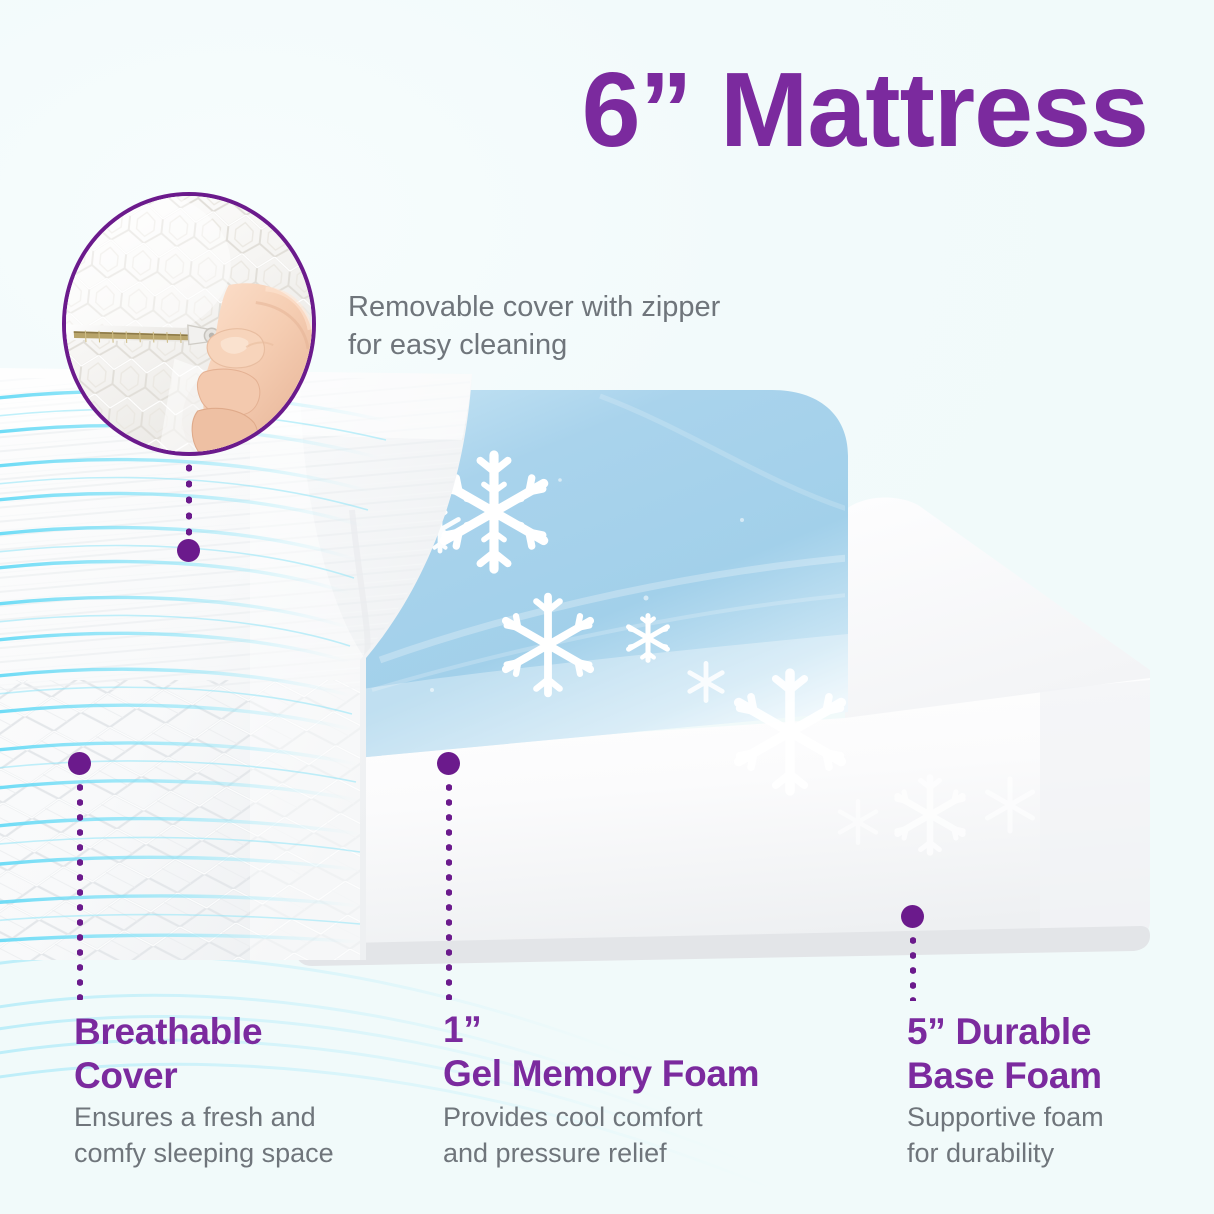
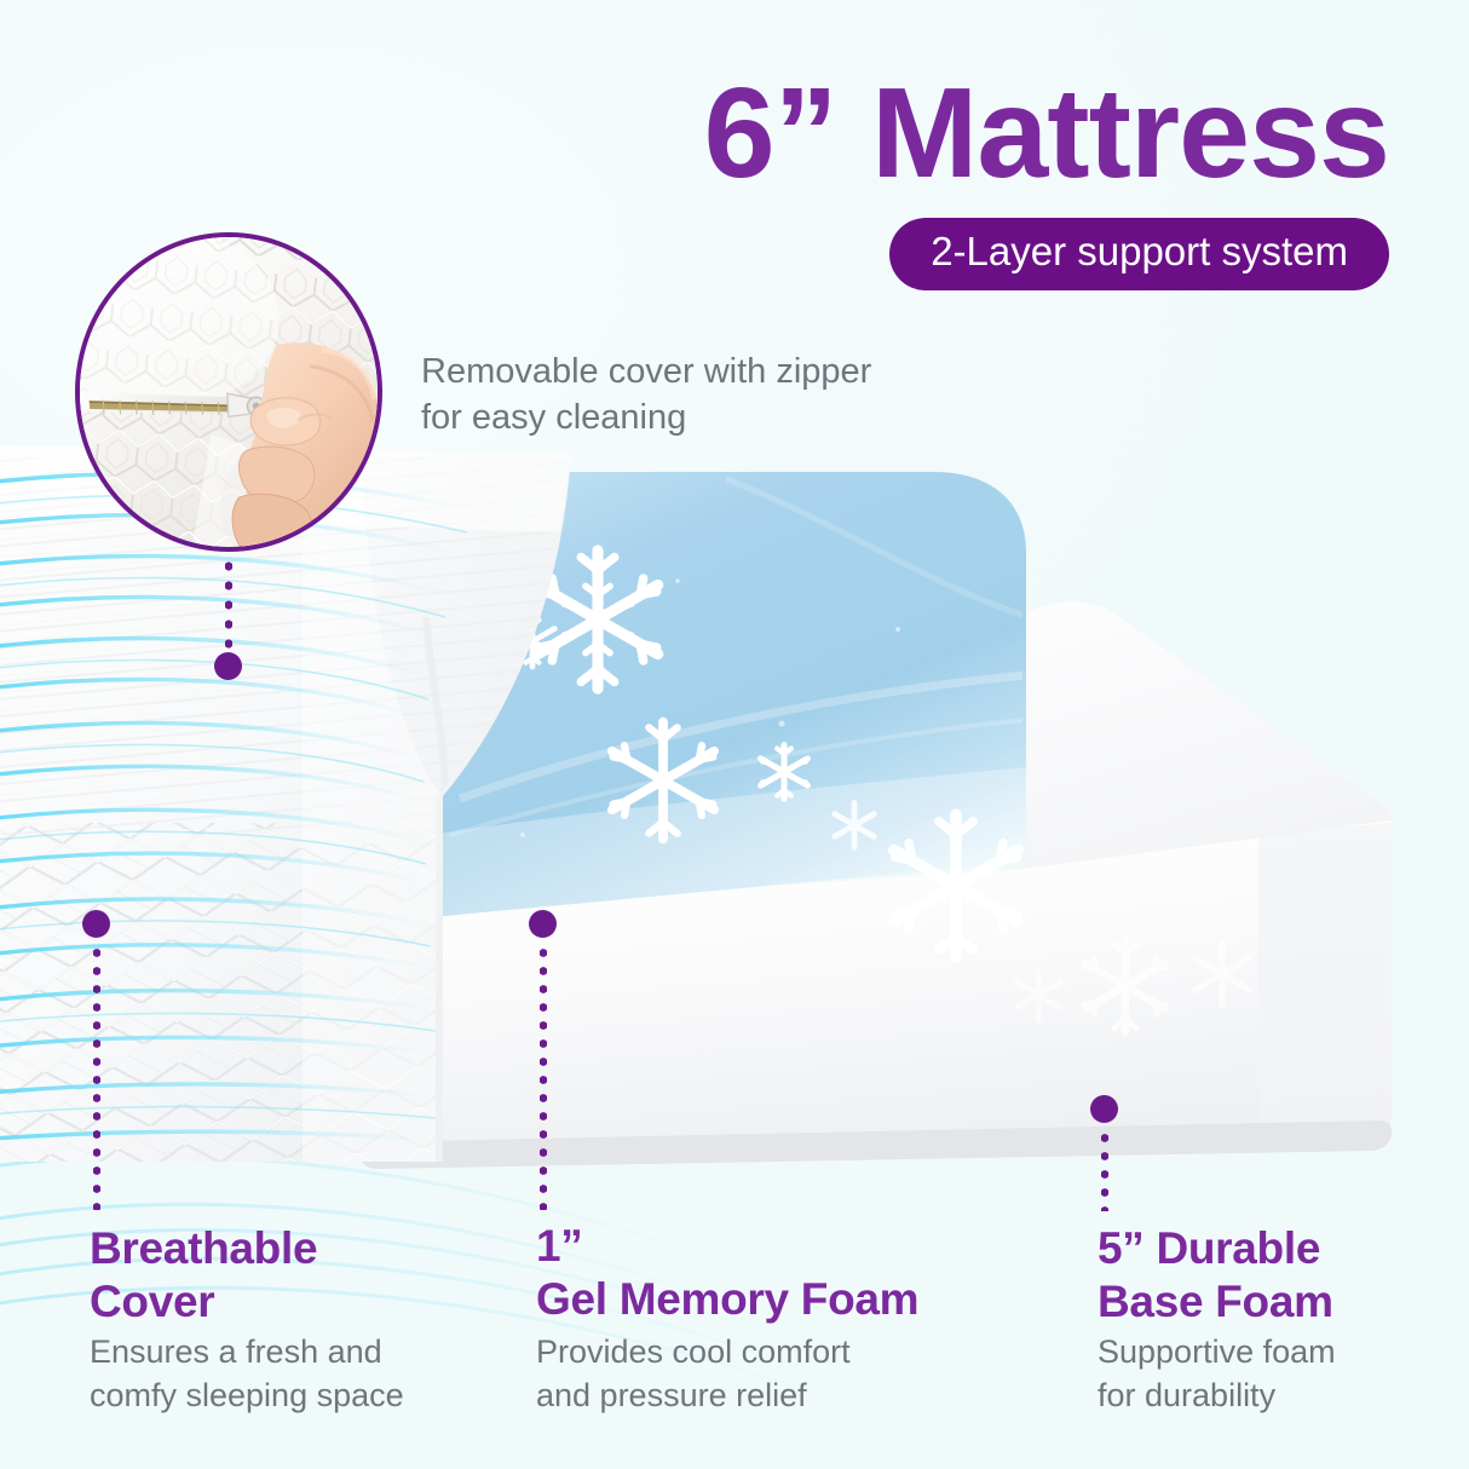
  6” Mattress
+ 2-Layer support system
  Removable cover with zipper
  for easy cleaning
  Breathable
  Cover
  Ensures a fresh and
  comfy sleeping space
  1”
  Gel Memory Foam
  Provides cool comfort
  and pressure relief
  5” Durable
  Base Foam
  Supportive foam
  for durability
